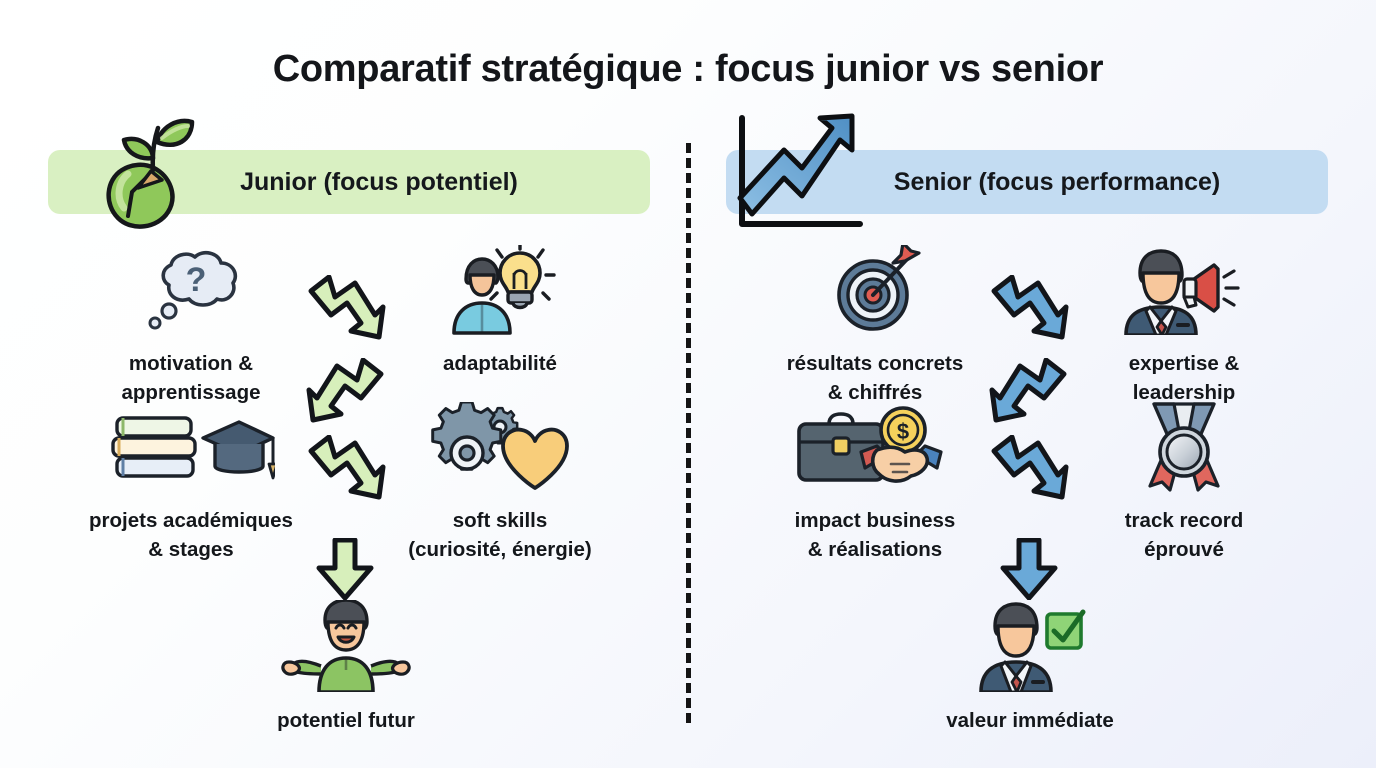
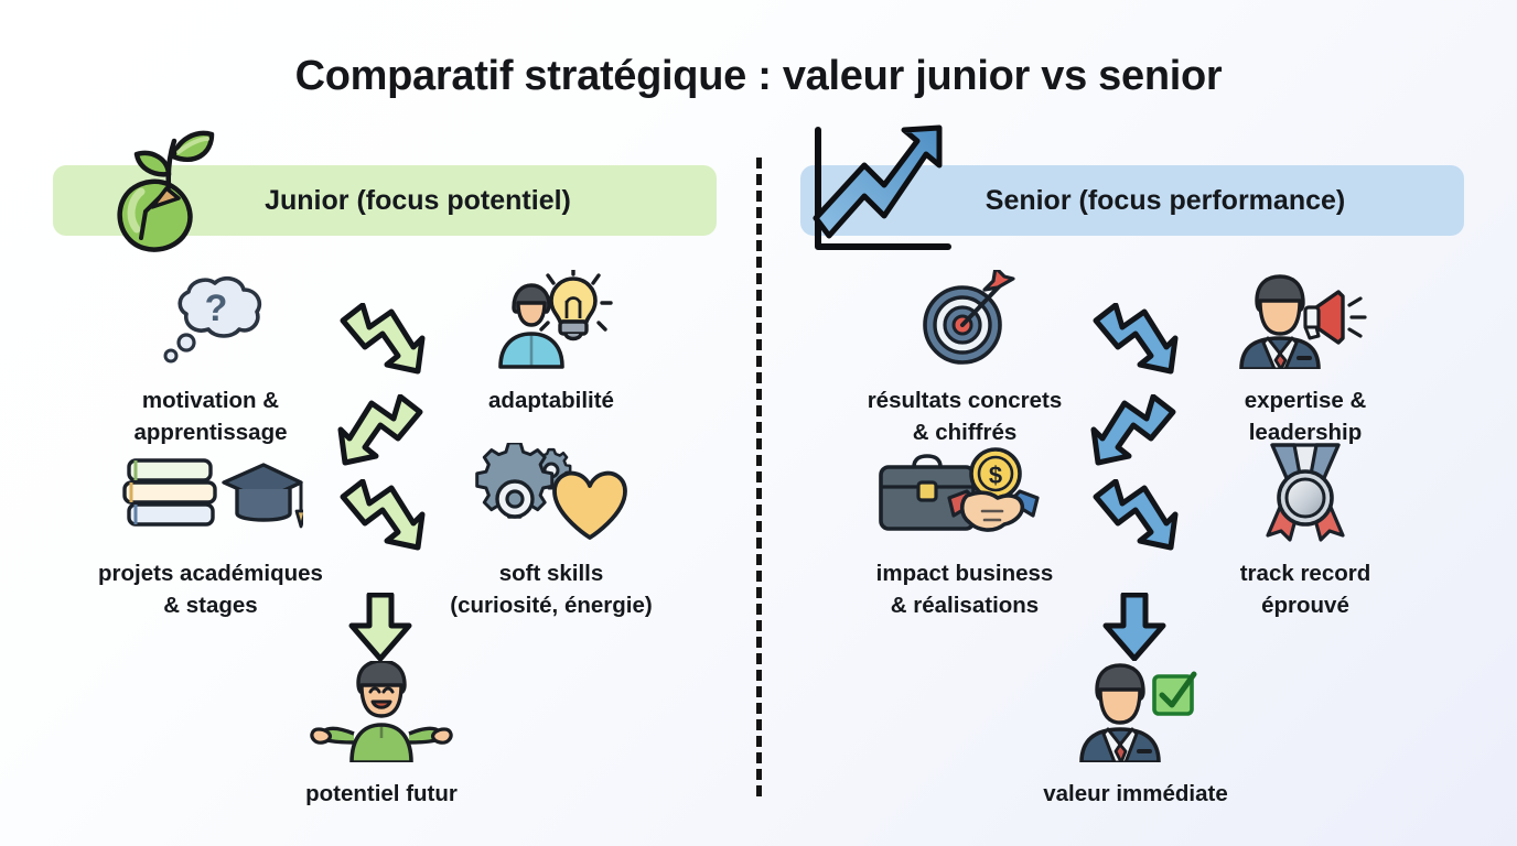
- Comparatif stratégique : focus junior vs senior
+ Comparatif stratégique : valeur junior vs senior
  Junior (focus potentiel)
  Senior (focus performance)
  ?
  motivation &
  apprentissage
  adaptabilité
  projets académiques
  & stages
  soft skills
  (curiosité, énergie)
  potentiel futur
  résultats concrets
  & chiffrés
  expertise &
  leadership
  $
  impact business
  & réalisations
  track record
  éprouvé
  valeur immédiate
